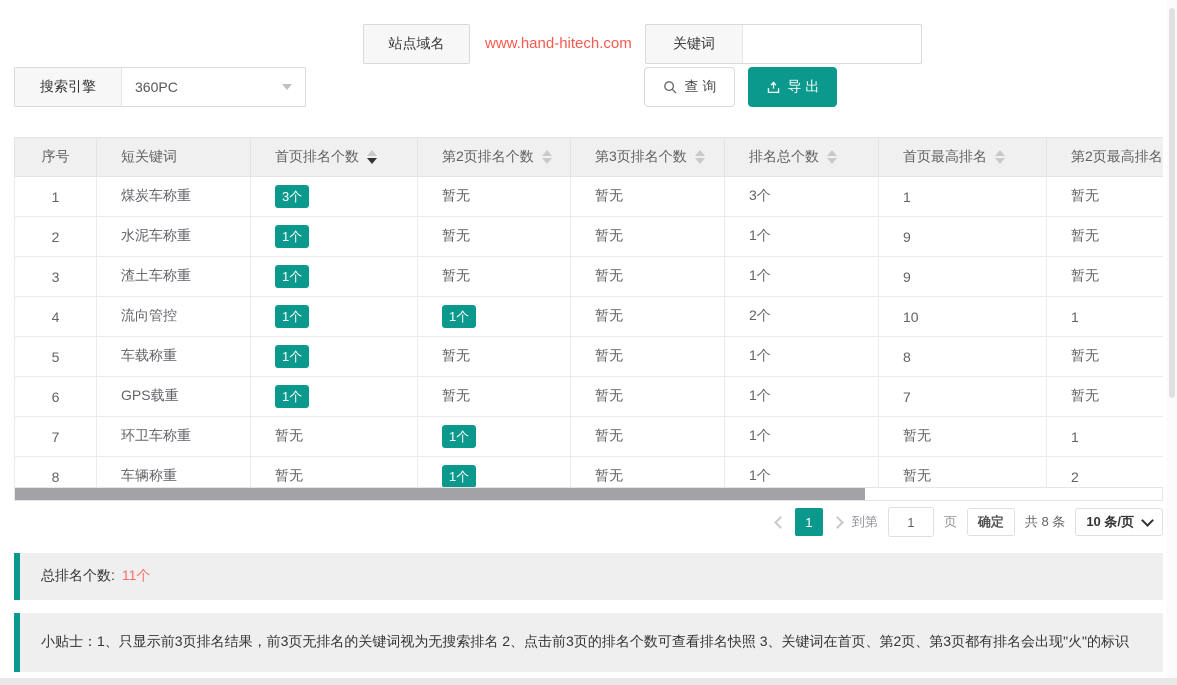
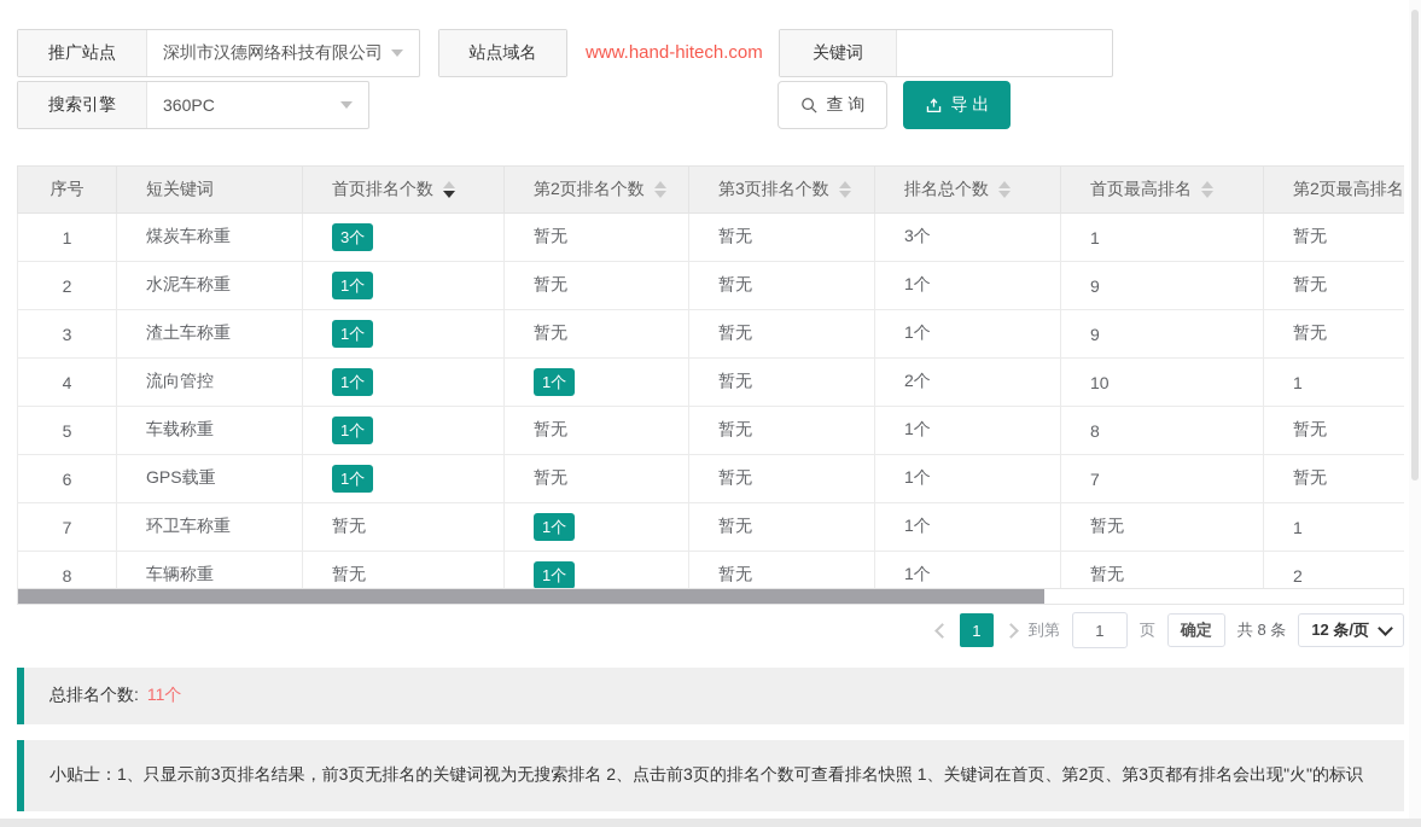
+ 推广站点
+ 深圳市汉德网络科技有限公司
  站点域名
  www.hand-hitech.com
  关键词
  搜索引擎
  360PC
  查 询
  导 出
  序号	短关键词	首页排名个数	第2页排名个数	第3页排名个数	排名总个数	首页最高排名	第2页最高排名
  1	煤炭车称重	3个	暂无	暂无	3个	1	暂无
  2	水泥车称重	1个	暂无	暂无	1个	9	暂无
  3	渣土车称重	1个	暂无	暂无	1个	9	暂无
  4	流向管控	1个	1个	暂无	2个	10	1
  5	车载称重	1个	暂无	暂无	1个	8	暂无
  6	GPS载重	1个	暂无	暂无	1个	7	暂无
  7	环卫车称重	暂无	1个	暂无	1个	暂无	1
  8	车辆称重	暂无	1个	暂无	1个	暂无	2
  1
  到第
  1
  页
  确定
  共 8 条
- 10 条/页
+ 12 条/页
  总排名个数:
  11个
- 小贴士：1、只显示前3页排名结果，前3页无排名的关键词视为无搜索排名 2、点击前3页的排名个数可查看排名快照 3、关键词在首页、第2页、第3页都有排名会出现"火"的标识
+ 小贴士：1、只显示前3页排名结果，前3页无排名的关键词视为无搜索排名 2、点击前3页的排名个数可查看排名快照 1、关键词在首页、第2页、第3页都有排名会出现"火"的标识
